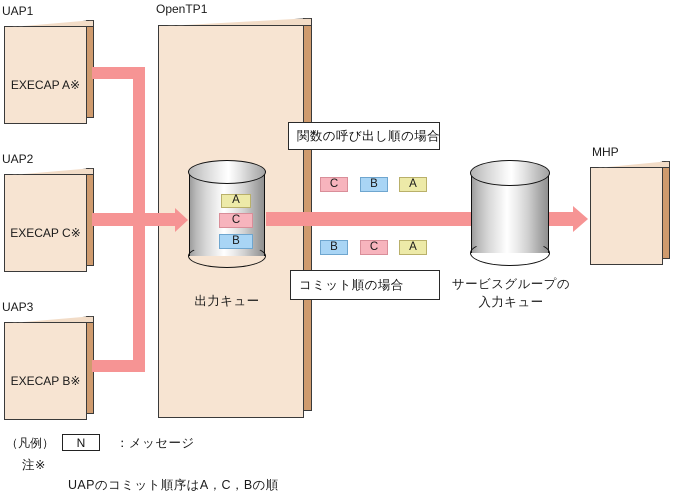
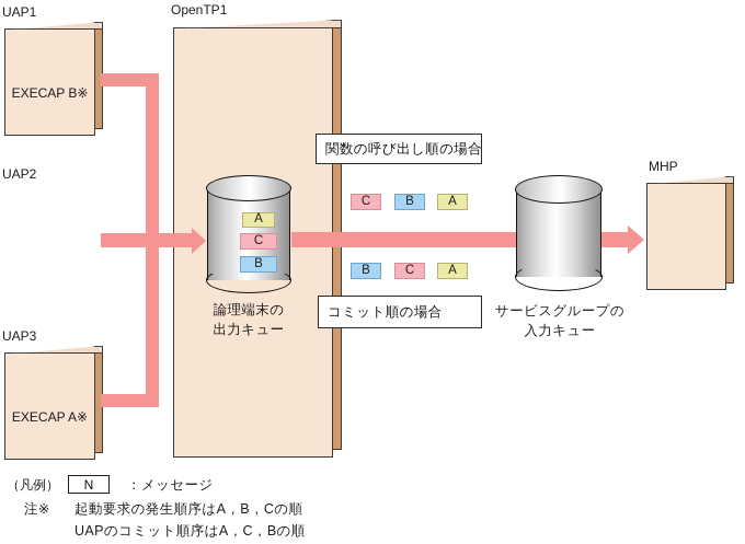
  OpenTP1
  UAP1
- EXECAP A※
+ EXECAP B※
  UAP2
- EXECAP C※
  UAP3
- EXECAP B※
+ EXECAP A※
  A
  C
  B
+ 論理端末の
  出力キュー
  関数の呼び出し順の場合
  C
  B
  A
  B
  C
  A
  コミット順の場合
  サービスグループの
  入力キュー
  MHP
  （凡例）
  N
  ：メッセージ
  注※
+ 起動要求の発生順序はA，B，Cの順
  UAPのコミット順序はA，C，Bの順
